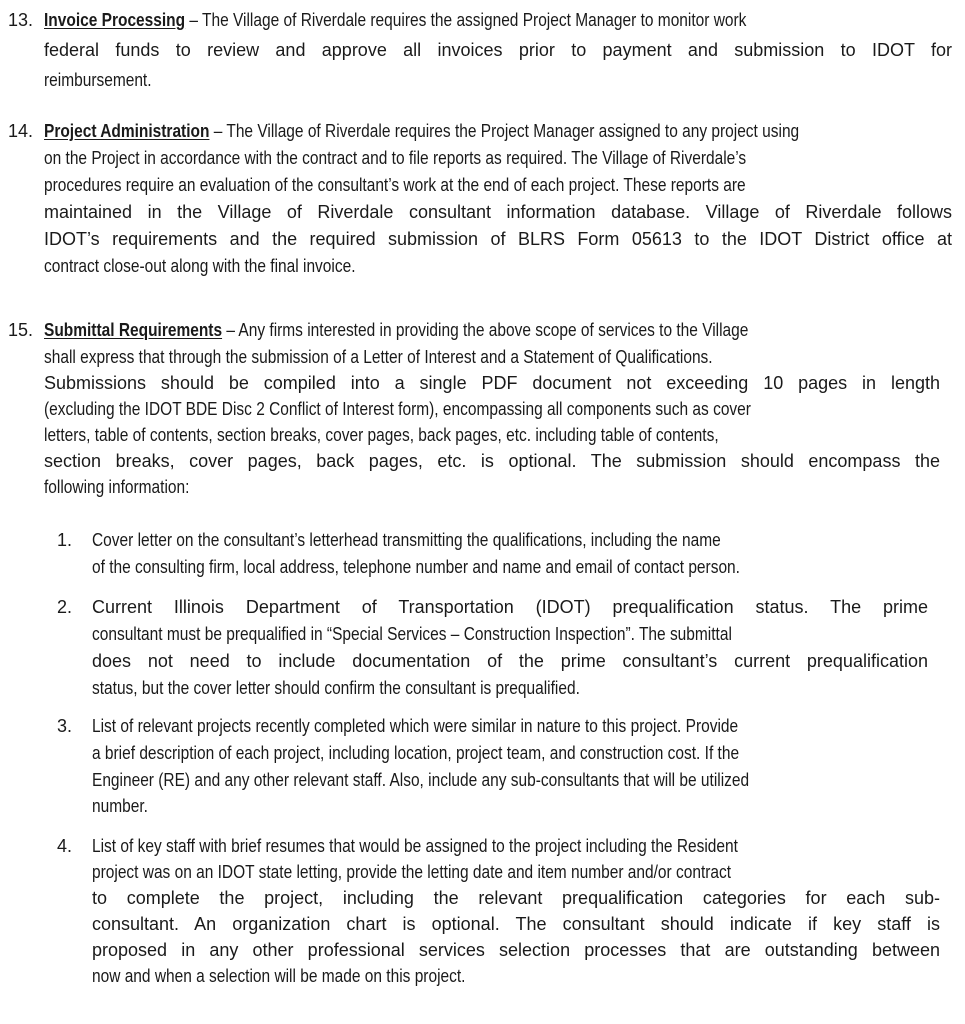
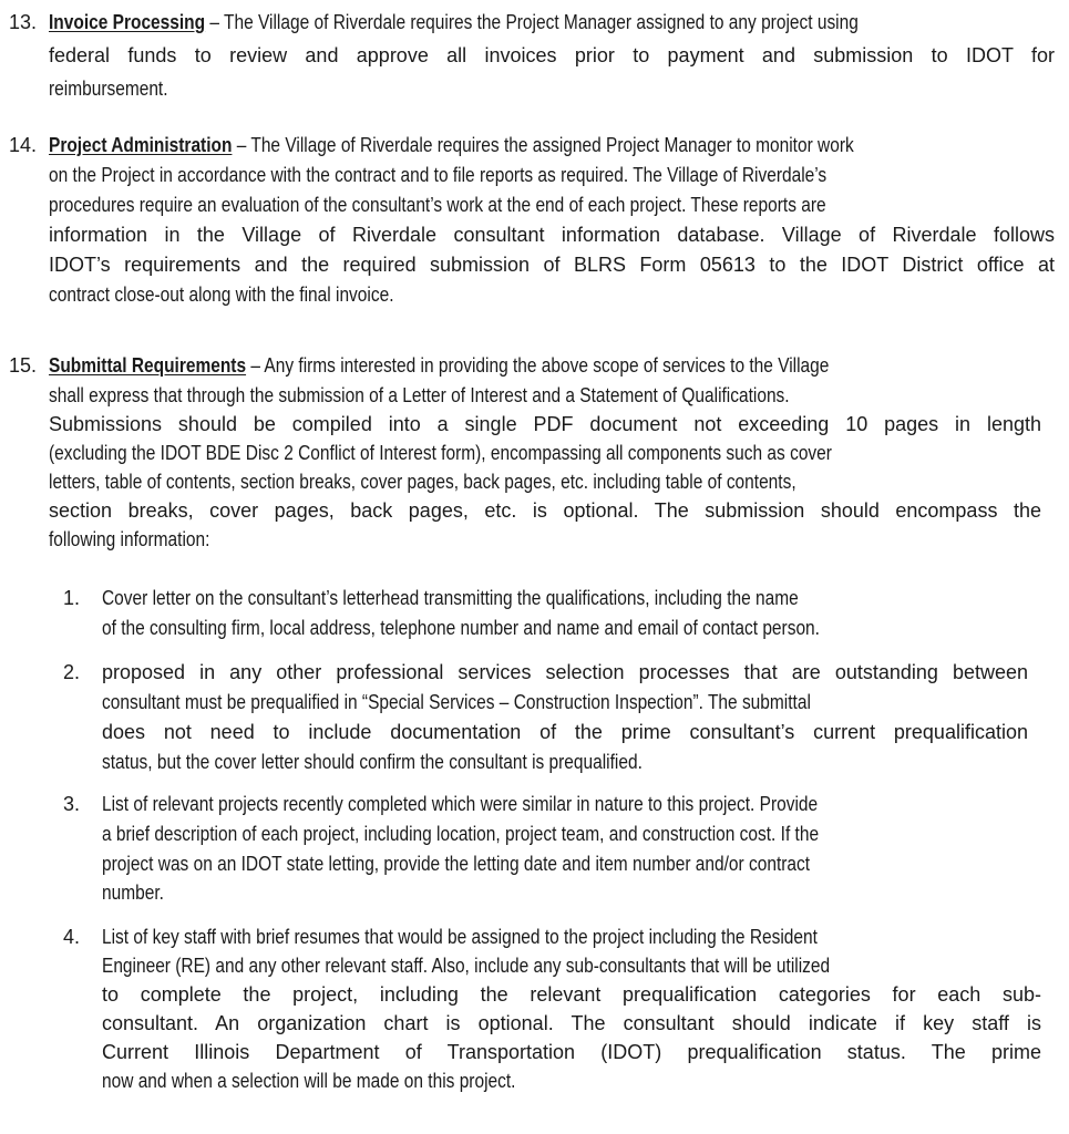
  13.
- Invoice Processing – The Village of Riverdale requires the assigned Project Manager to monitor work
+ Invoice Processing – The Village of Riverdale requires the Project Manager assigned to any project using
  federal funds to review and approve all invoices prior to payment and submission to IDOT for
  reimbursement.
  14.
- Project Administration – The Village of Riverdale requires the Project Manager assigned to any project using
+ Project Administration – The Village of Riverdale requires the assigned Project Manager to monitor work
  on the Project in accordance with the contract and to file reports as required. The Village of Riverdale’s
  procedures require an evaluation of the consultant’s work at the end of each project. These reports are
- maintained in the Village of Riverdale consultant information database. Village of Riverdale follows
+ information in the Village of Riverdale consultant information database. Village of Riverdale follows
  IDOT’s requirements and the required submission of BLRS Form 05613 to the IDOT District office at
  contract close-out along with the final invoice.
  15.
  Submittal Requirements – Any firms interested in providing the above scope of services to the Village
  shall express that through the submission of a Letter of Interest and a Statement of Qualifications.
  Submissions should be compiled into a single PDF document not exceeding 10 pages in length
  (excluding the IDOT BDE Disc 2 Conflict of Interest form), encompassing all components such as cover
  letters, table of contents, section breaks, cover pages, back pages, etc. including table of contents,
  section breaks, cover pages, back pages, etc. is optional. The submission should encompass the
  following information:
  1.
  Cover letter on the consultant’s letterhead transmitting the qualifications, including the name
  of the consulting firm, local address, telephone number and name and email of contact person.
  2.
- Current Illinois Department of Transportation (IDOT) prequalification status. The prime
+ proposed in any other professional services selection processes that are outstanding between
  consultant must be prequalified in “Special Services – Construction Inspection”. The submittal
  does not need to include documentation of the prime consultant’s current prequalification
  status, but the cover letter should confirm the consultant is prequalified.
  3.
  List of relevant projects recently completed which were similar in nature to this project. Provide
  a brief description of each project, including location, project team, and construction cost. If the
- Engineer (RE) and any other relevant staff. Also, include any sub-consultants that will be utilized
+ project was on an IDOT state letting, provide the letting date and item number and/or contract
  number.
  4.
  List of key staff with brief resumes that would be assigned to the project including the Resident
- project was on an IDOT state letting, provide the letting date and item number and/or contract
+ Engineer (RE) and any other relevant staff. Also, include any sub-consultants that will be utilized
  to complete the project, including the relevant prequalification categories for each sub-
  consultant. An organization chart is optional. The consultant should indicate if key staff is
- proposed in any other professional services selection processes that are outstanding between
+ Current Illinois Department of Transportation (IDOT) prequalification status. The prime
  now and when a selection will be made on this project.
